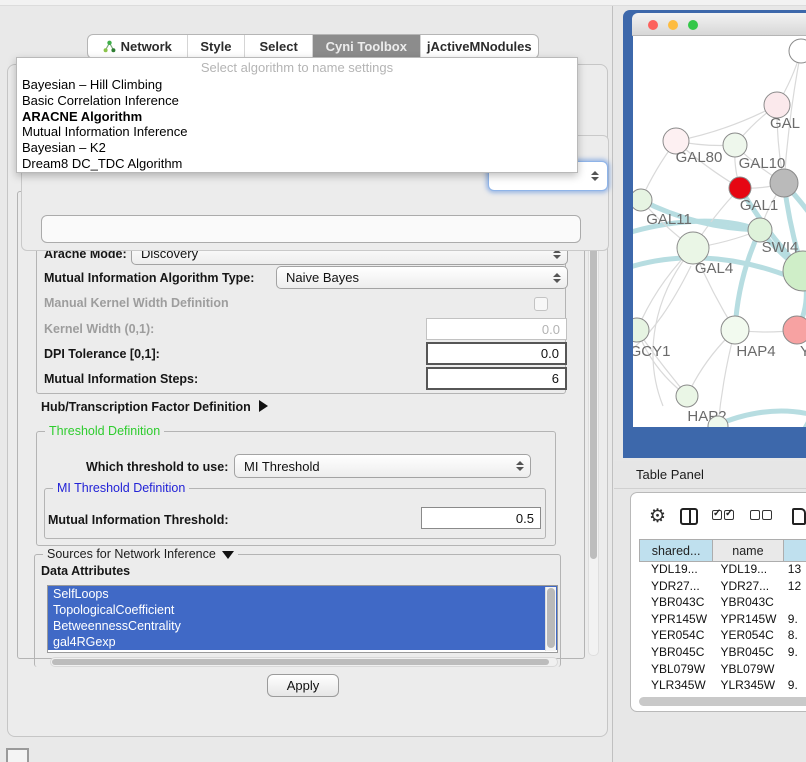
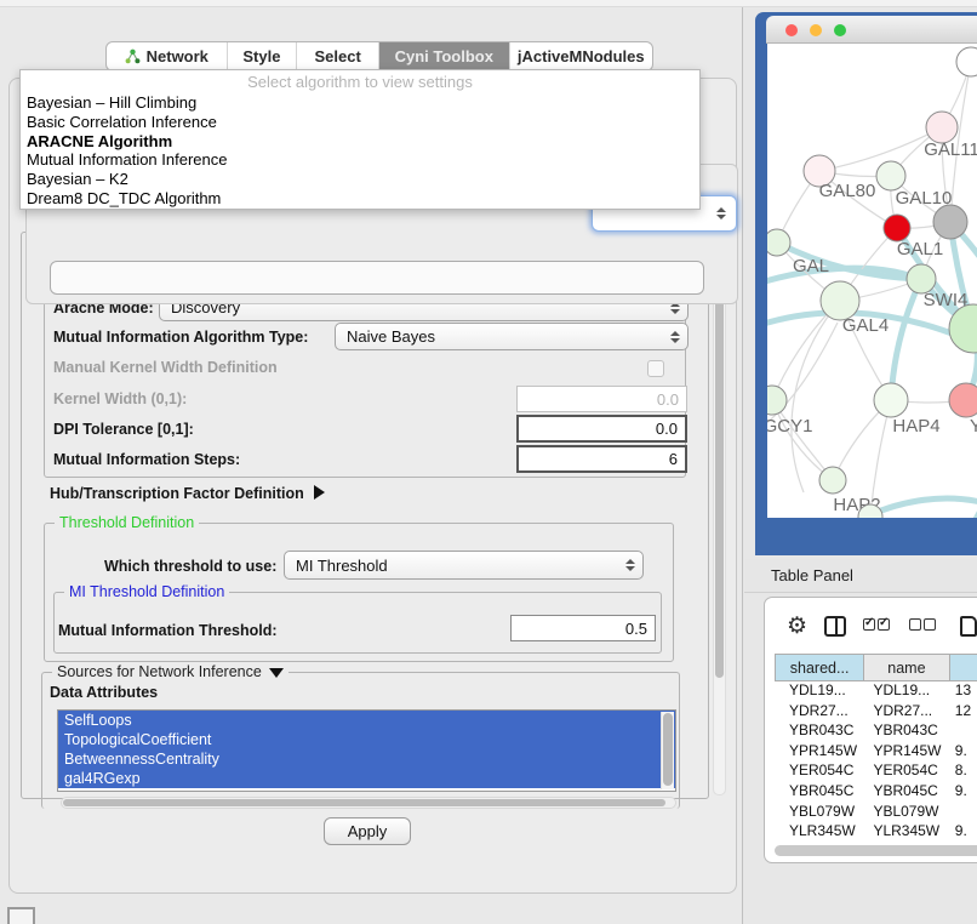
  Network
  Style
  Select
  Cyni Toolbox
  jActiveMNodules
  Aracne Mode:
  Discovery
  Mutual Information Algorithm Type:
  Naive Bayes
  Manual Kernel Width Definition
  Kernel Width (0,1):
  0.0
  DPI Tolerance [0,1]:
  0.0
  Mutual Information Steps:
  6
  Hub/Transcription Factor Definition
  Threshold Definition
  Which threshold to use:
  MI Threshold
  MI Threshold Definition
  Mutual Information Threshold:
  0.5
  Sources for Network Inference
  Data Attributes
  SelfLoops
  TopologicalCoefficient
  BetweennessCentrality
  gal4RGexp
  Apply
- Select algorithm to name settings
+ Select algorithm to view settings
  Bayesian – Hill Climbing
  Basic Correlation Inference
  ARACNE Algorithm
  Mutual Information Inference
  Bayesian – K2
  Dream8 DC_TDC Algorithm
- GAL
+ GAL11
  GAL80
  GAL10
  GAL1
- GAL11
+ GAL
  GAL4
  SWI4
  GCY1
  HAP4
  Y
  HAP
  Table Panel
  ⚙
  shared...
  name
  YDL19...
  YDL19...
  13
  YDR27...
  YDR27...
  12
  YBR043C
  YBR043C
  YPR145W
  YPR145W
  9.
  YER054C
  YER054C
  8.
  YBR045C
  YBR045C
  9.
  YBL079W
  YBL079W
  YLR345W
  YLR345W
  9.
